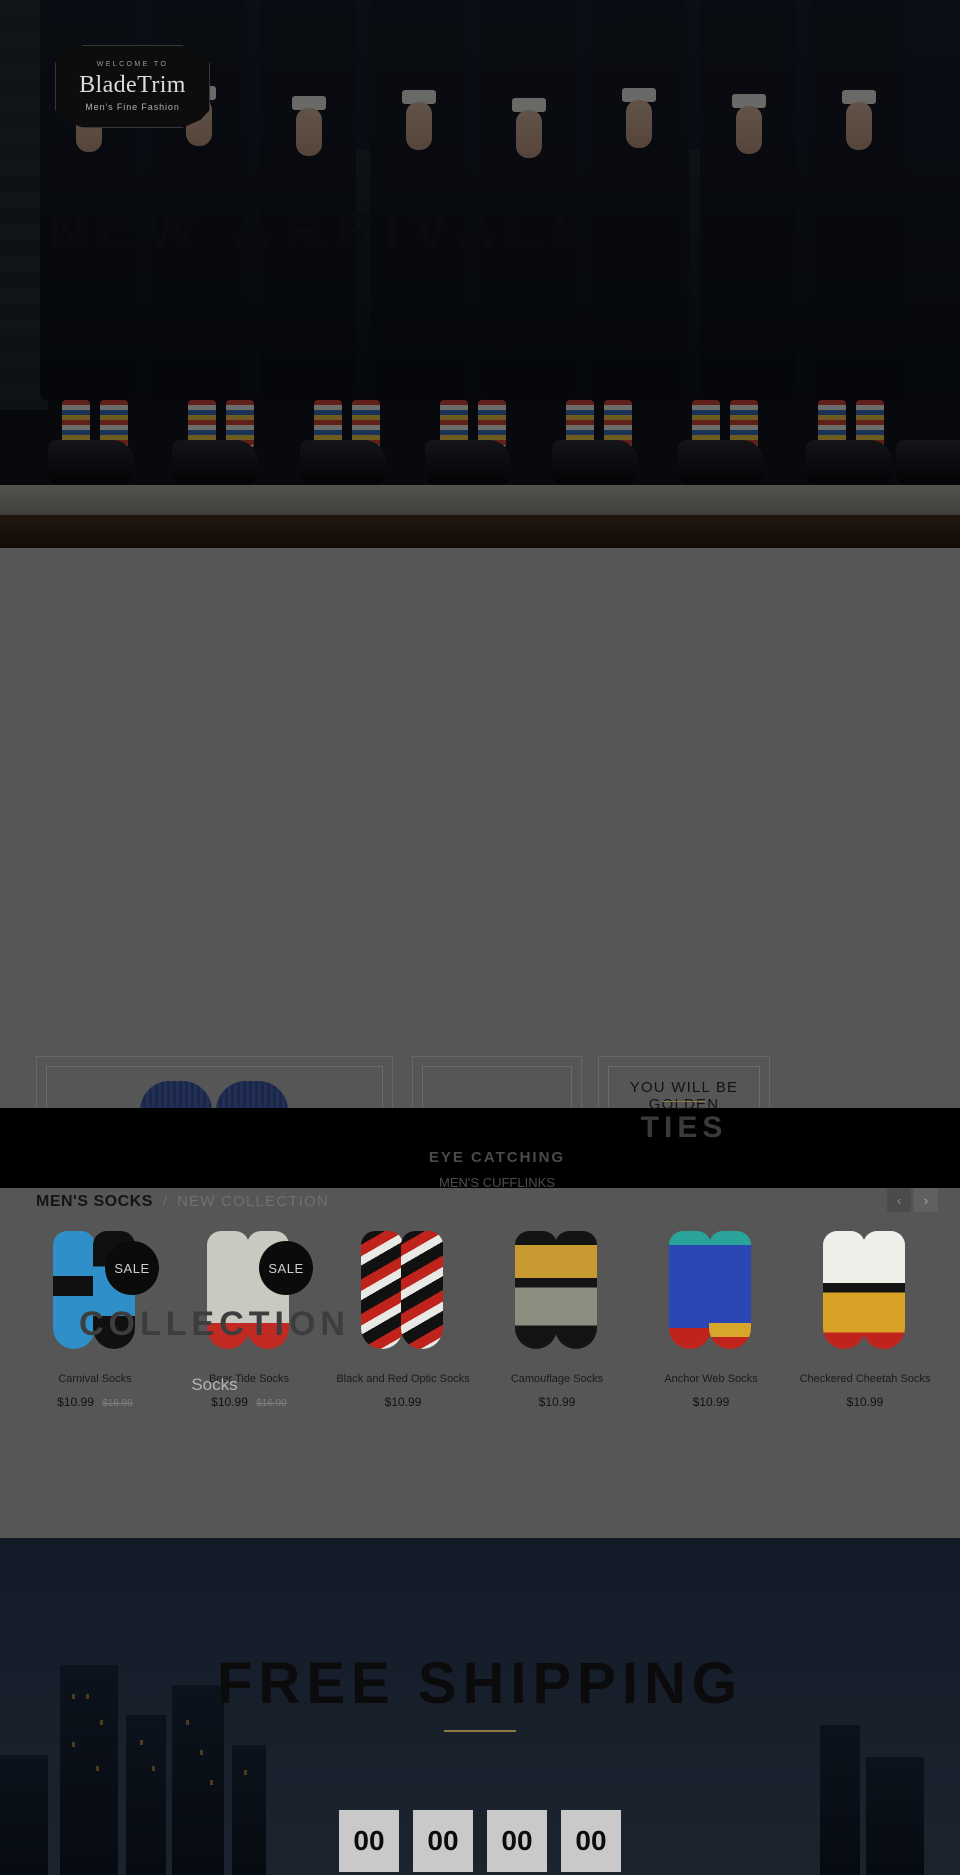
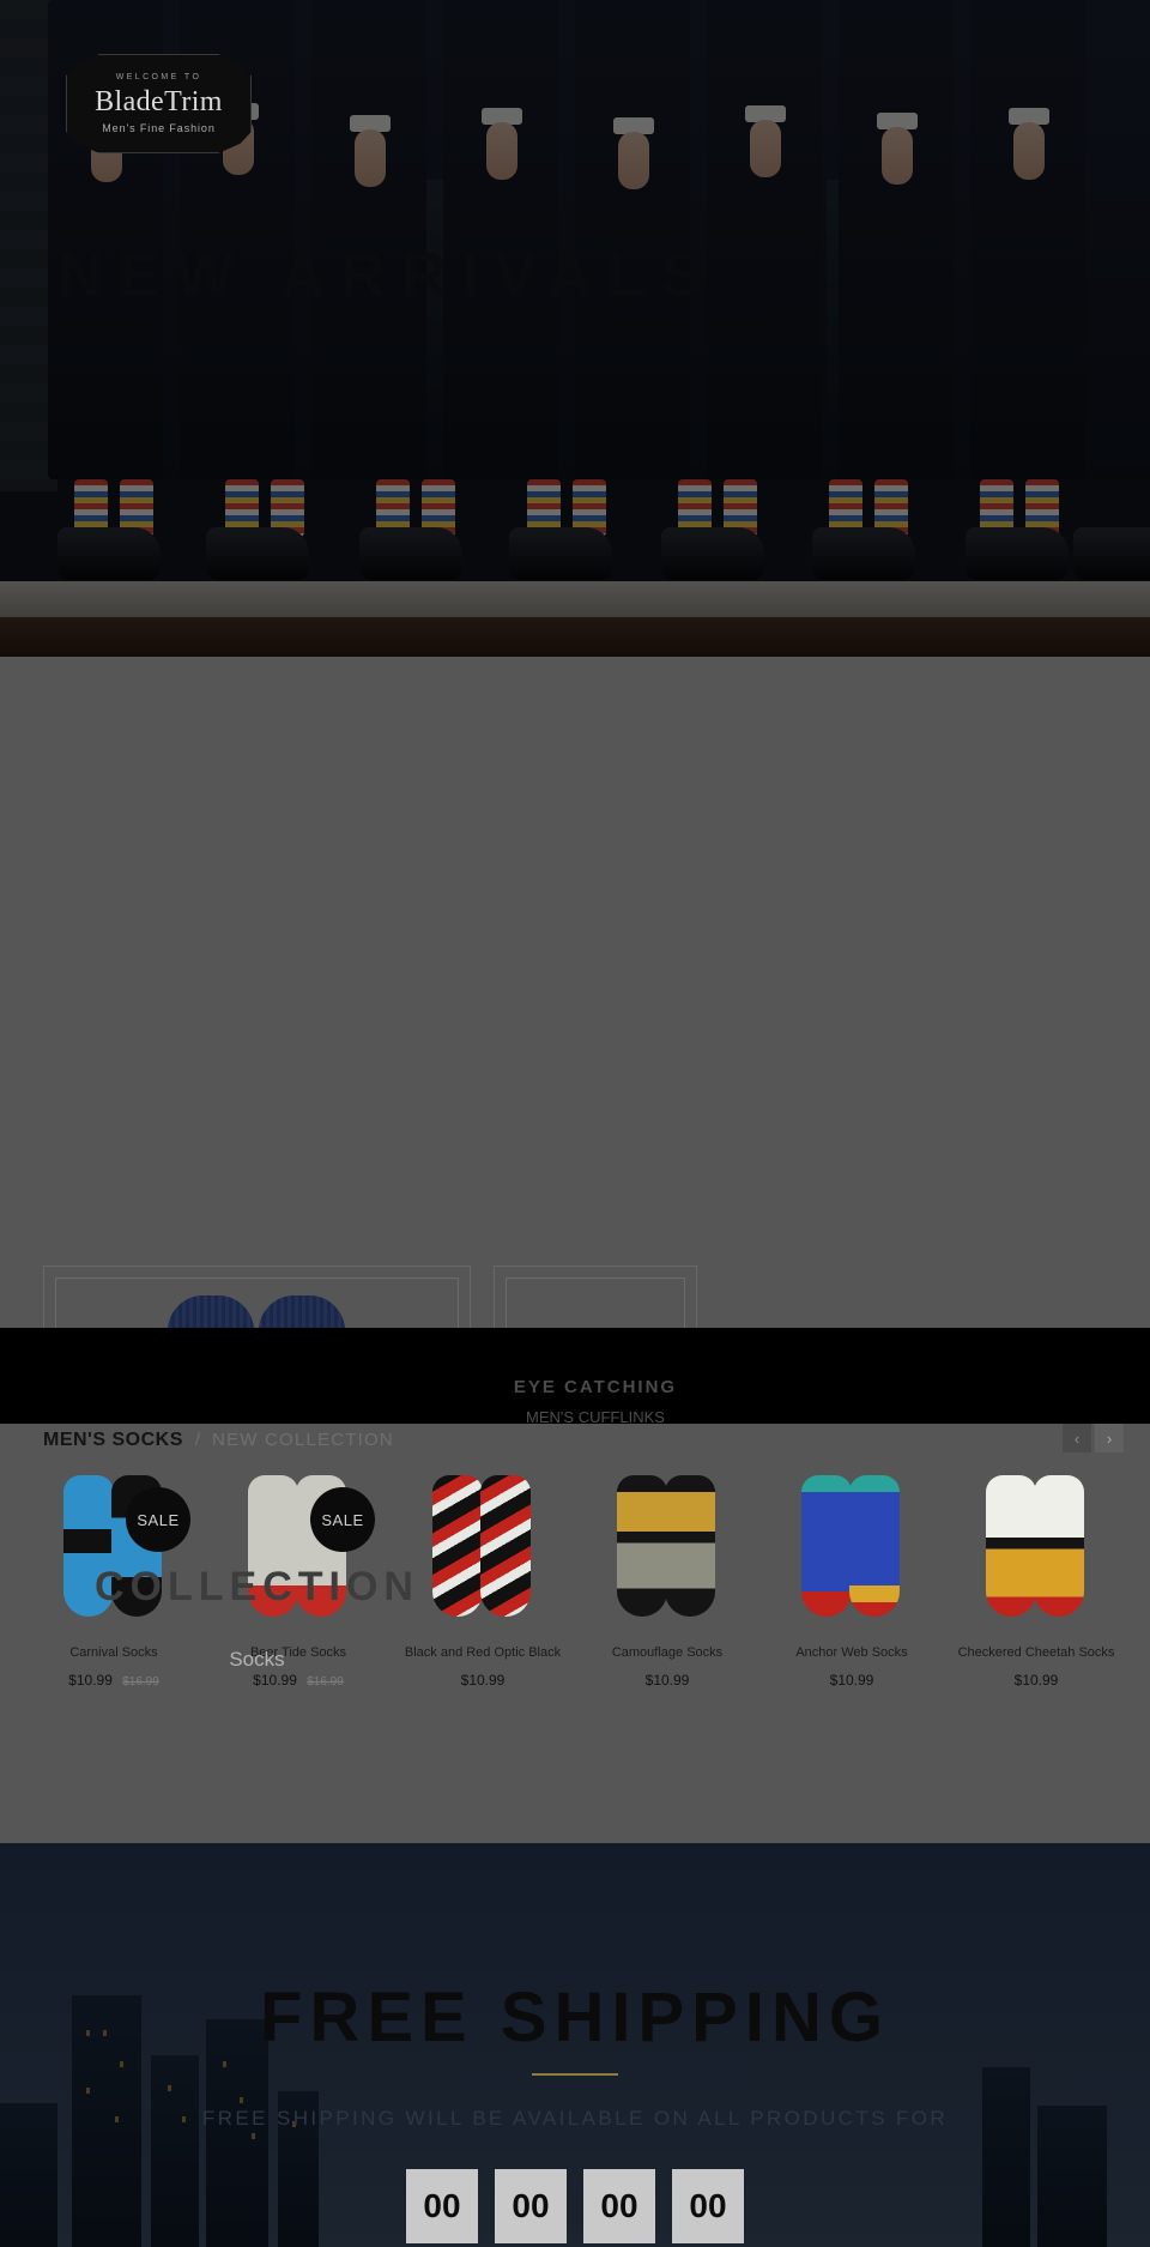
  BladeTrim
  Men's Fine Fashion
  COLLECTION
  Socks
  EYE CATCHING
  MEN'S CUFFLINKS
- YOU WILL BE GOLDEN
- TIES
  MEN'S SOCKS
  NEW COLLECTION
  ‹
  ›
  SALE
  Carnival Socks
  $10.99 $16.99
  SALE
  Beer Tide Socks
  $10.99 $16.99
- Black and Red Optic Socks
+ Black and Red Optic Black
  $10.99
  Camouflage Socks
  $10.99
  Anchor Web Socks
  $10.99
  Checkered Cheetah Socks
  $10.99
  FREE SHIPPING
+ FREE SHIPPING WILL BE AVAILABLE ON ALL PRODUCTS FOR
  00
  00
  00
  00
